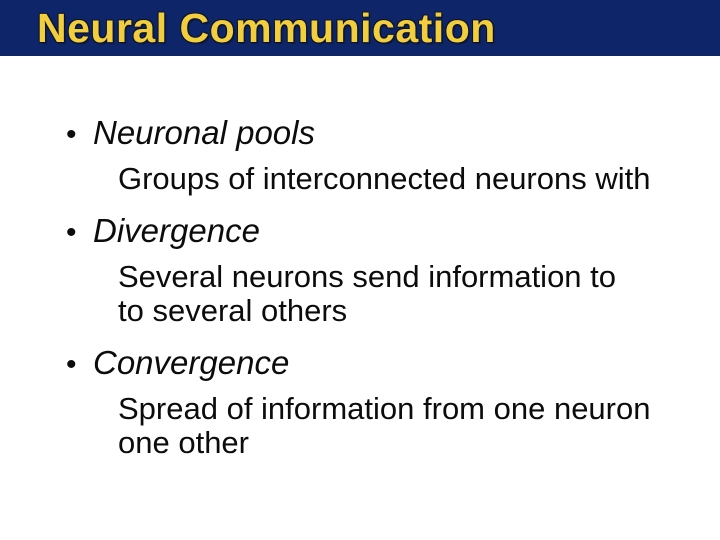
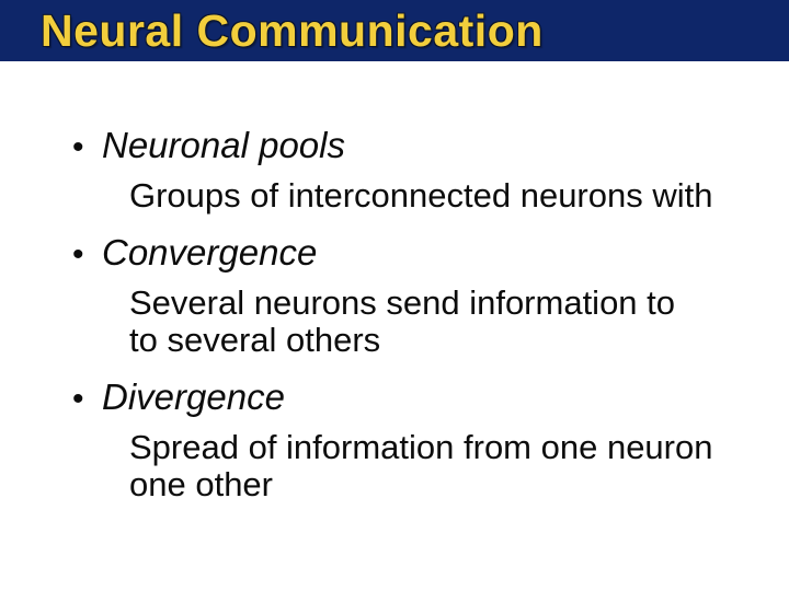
  Neural Communication
  •
  Neuronal pools
  Groups of interconnected neurons with
  •
- Divergence
+ Convergence
  Several neurons send information to
  to several others
  •
- Convergence
+ Divergence
  Spread of information from one neuron
  one other
